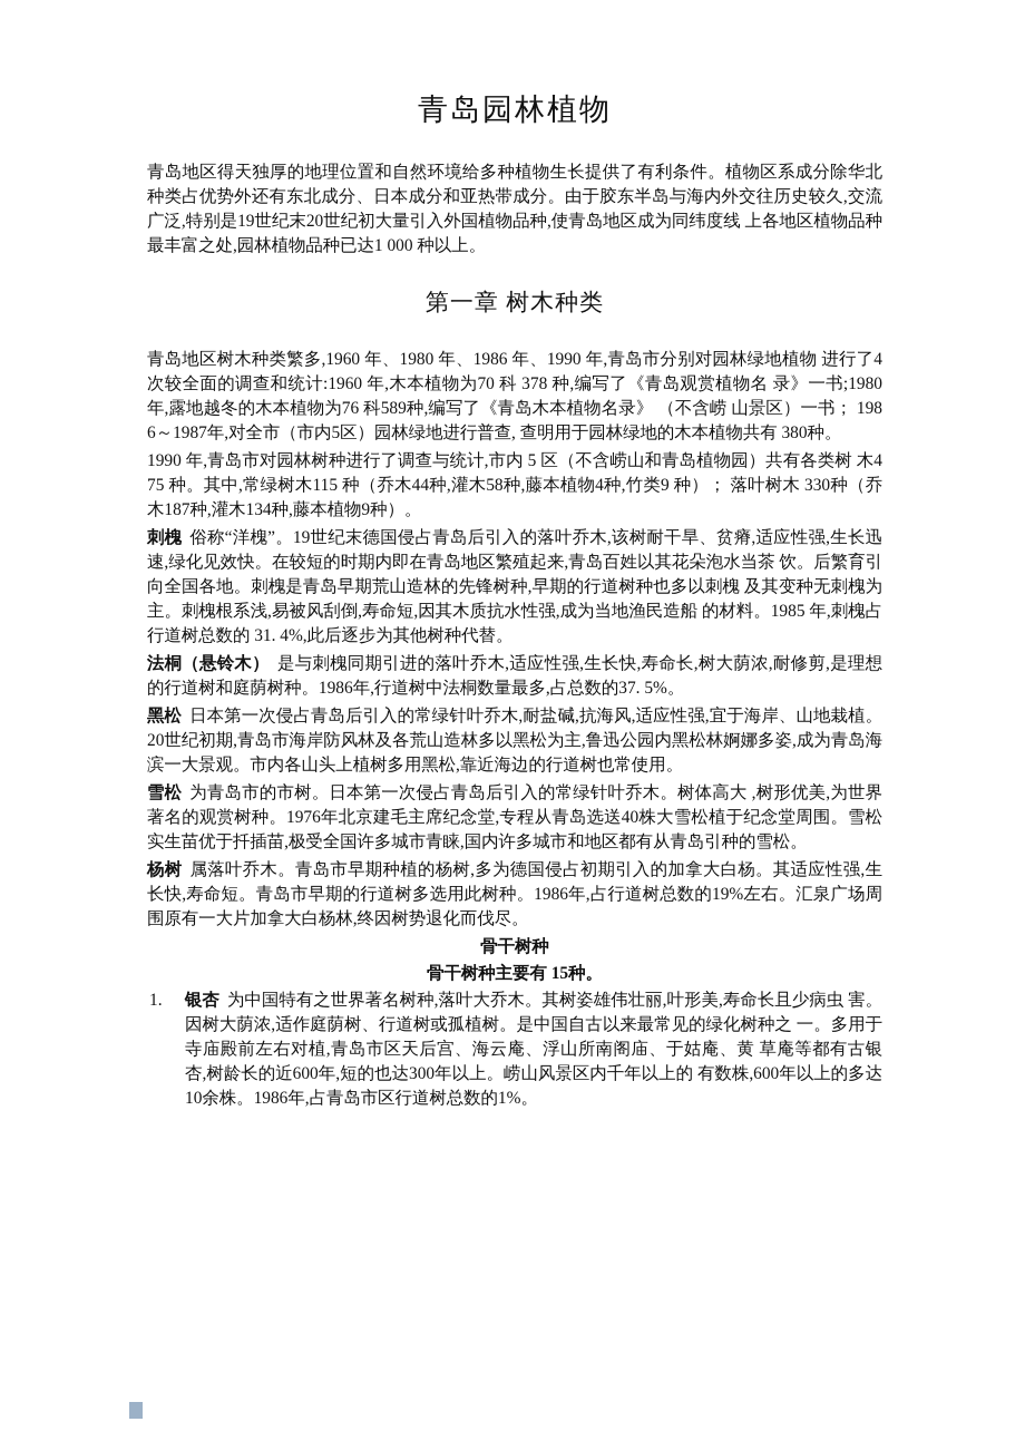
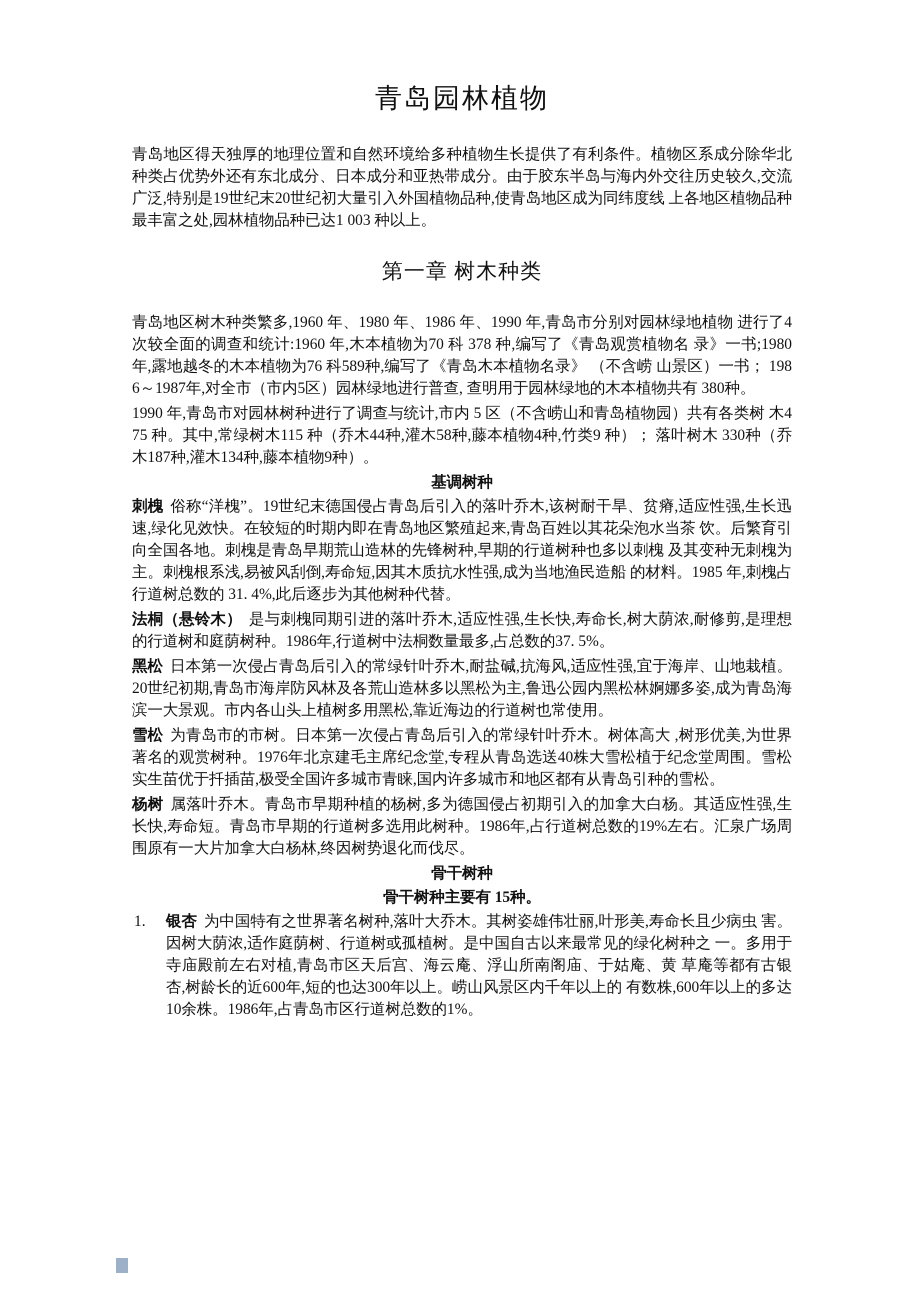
  青岛园林植物
- 青岛地区得天独厚的地理位置和自然环境给多种植物生长提供了有利条件。植物区系成分除华北种类占优势外还有东北成分、日本成分和亚热带成分。由于胶东半岛与海内外交往历史较久,交流广泛,特别是19世纪末20世纪初大量引入外国植物品种,使青岛地区成为同纬度线 上各地区植物品种最丰富之处,园林植物品种已达1 000 种以上。
+ 青岛地区得天独厚的地理位置和自然环境给多种植物生长提供了有利条件。植物区系成分除华北种类占优势外还有东北成分、日本成分和亚热带成分。由于胶东半岛与海内外交往历史较久,交流广泛,特别是19世纪末20世纪初大量引入外国植物品种,使青岛地区成为同纬度线 上各地区植物品种最丰富之处,园林植物品种已达1 003 种以上。
  第一章 树木种类
  青岛地区树木种类繁多,1960 年、1980 年、1986 年、1990 年,青岛市分别对园林绿地植物 进行了4 次较全面的调查和统计:1960 年,木本植物为70 科 378 种,编写了《青岛观赏植物名 录》一书;1980年,露地越冬的木本植物为76 科589种,编写了《青岛木本植物名录》 （不含崂 山景区）一书； 1986～1987年,对全市（市内5区）园林绿地进行普查, 查明用于园林绿地的木本植物共有 380种。
  1990 年,青岛市对园林树种进行了调查与统计,市内 5 区（不含崂山和青岛植物园）共有各类树 木475 种。其中,常绿树木115 种（乔木44种,灌木58种,藤本植物4种,竹类9 种）； 落叶树木 330种（乔木187种,灌木134种,藤本植物9种）。
+ 基调树种
  刺槐 俗称“洋槐”。19世纪末德国侵占青岛后引入的落叶乔木,该树耐干旱、贫瘠,适应性强,生长迅速,绿化见效快。在较短的时期内即在青岛地区繁殖起来,青岛百姓以其花朵泡水当茶 饮。后繁育引向全国各地。刺槐是青岛早期荒山造林的先锋树种,早期的行道树种也多以刺槐 及其变种无刺槐为主。刺槐根系浅,易被风刮倒,寿命短,因其木质抗水性强,成为当地渔民造船 的材料。1985 年,刺槐占行道树总数的 31. 4%,此后逐步为其他树种代替。
  法桐（悬铃木） 是与刺槐同期引进的落叶乔木,适应性强,生长快,寿命长,树大荫浓,耐修剪,是理想的行道树和庭荫树种。1986年,行道树中法桐数量最多,占总数的37. 5%。
  黑松 日本第一次侵占青岛后引入的常绿针叶乔木,耐盐碱,抗海风,适应性强,宜于海岸、山地栽植。20世纪初期,青岛市海岸防风林及各荒山造林多以黑松为主,鲁迅公园内黑松林婀娜多姿,成为青岛海滨一大景观。市内各山头上植树多用黑松,靠近海边的行道树也常使用。
  雪松 为青岛市的市树。日本第一次侵占青岛后引入的常绿针叶乔木。树体高大 ,树形优美,为世界著名的观赏树种。1976年北京建毛主席纪念堂,专程从青岛选送40株大雪松植于纪念堂周围。雪松实生苗优于扦插苗,极受全国许多城市青睐,国内许多城市和地区都有从青岛引种的雪松。
  杨树 属落叶乔木。青岛市早期种植的杨树,多为德国侵占初期引入的加拿大白杨。其适应性强,生长快,寿命短。青岛市早期的行道树多选用此树种。1986年,占行道树总数的19%左右。汇泉广场周围原有一大片加拿大白杨林,终因树势退化而伐尽。
  骨干树种
  骨干树种主要有 15种。
  1.
  银杏 为中国特有之世界著名树种,落叶大乔木。其树姿雄伟壮丽,叶形美,寿命长且少病虫 害。因树大荫浓,适作庭荫树、行道树或孤植树。是中国自古以来最常见的绿化树种之 一。多用于寺庙殿前左右对植,青岛市区天后宫、海云庵、浮山所南阁庙、于姑庵、黄 草庵等都有古银杏,树龄长的近600年,短的也达300年以上。崂山风景区内千年以上的 有数株,600年以上的多达10余株。1986年,占青岛市区行道树总数的1%。
